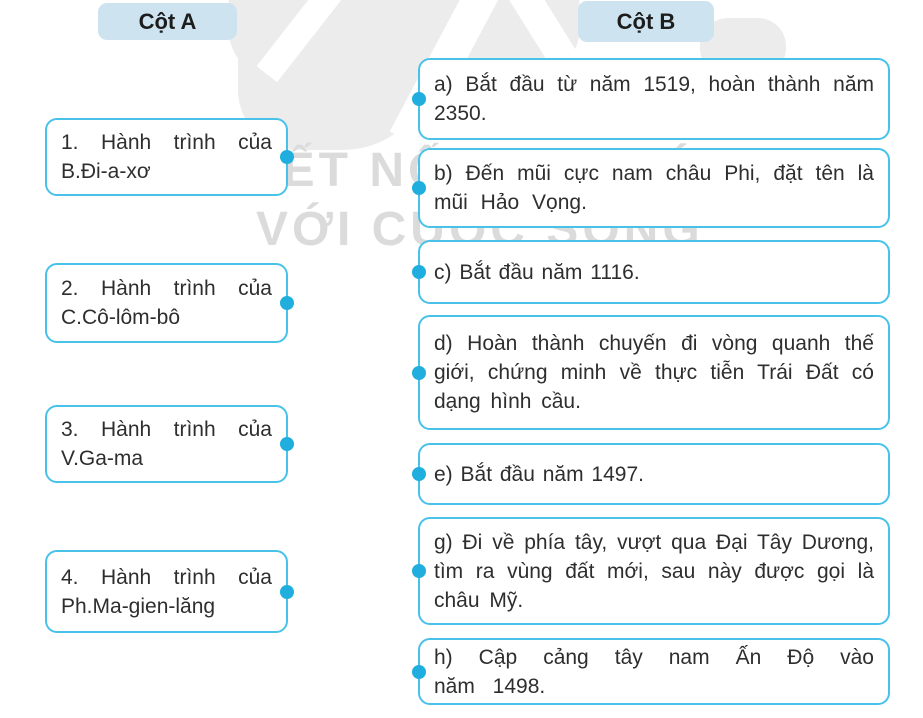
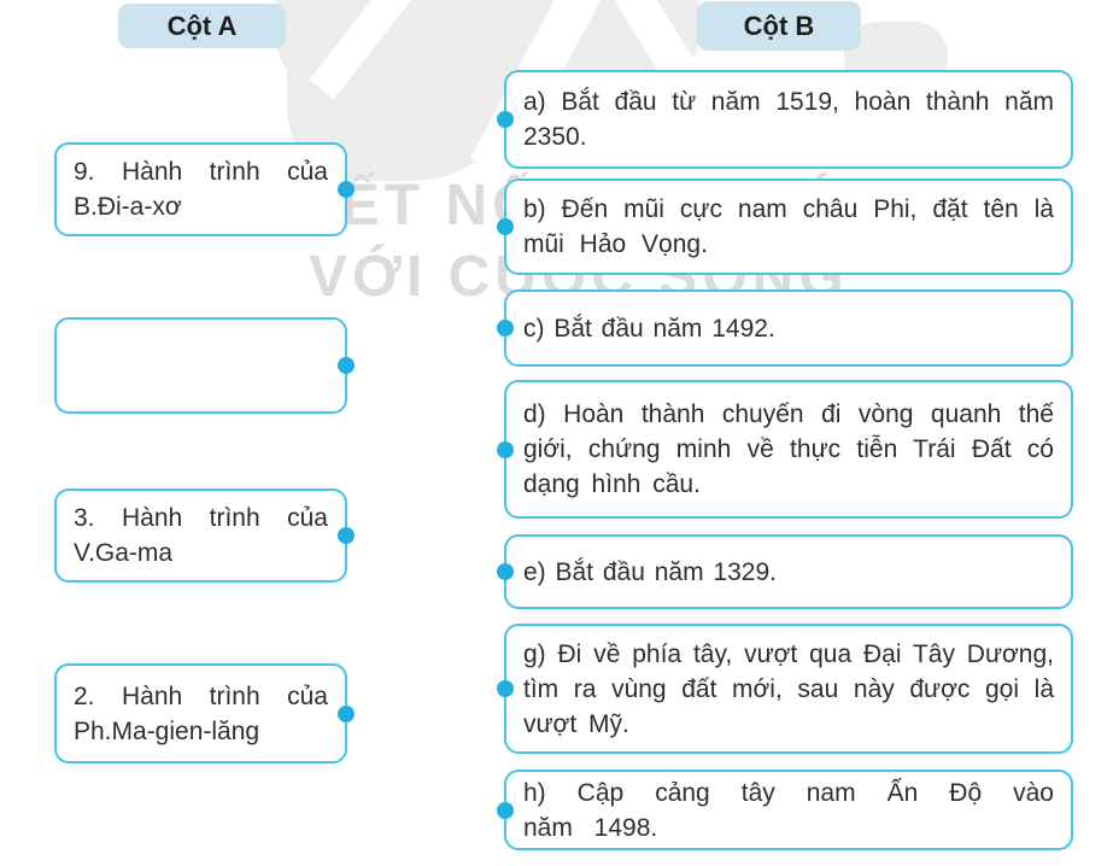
  VỚI CUỘC SỐNG
  Cột A
  Cột B
- 1. Hành trình của B.Đi-a-xơ
+ 9. Hành trình của B.Đi-a-xơ
- 2. Hành trình của C.Cô-lôm-bô
  3. Hành trình của V.Ga-ma
- 4. Hành trình của Ph.Ma-gien-lăng
+ 2. Hành trình của Ph.Ma-gien-lăng
  a) Bắt đầu từ năm 1519, hoàn thành năm 2350.
  b) Đến mũi cực nam châu Phi, đặt tên là mũi Hảo Vọng.
- c) Bắt đầu năm 1116.
+ c) Bắt đầu năm 1492.
  d) Hoàn thành chuyến đi vòng quanh thế giới, chứng minh về thực tiễn Trái Đất có dạng hình cầu.
- e) Bắt đầu năm 1497.
+ e) Bắt đầu năm 1329.
- g) Đi về phía tây, vượt qua Đại Tây Dương, tìm ra vùng đất mới, sau này được gọi là châu Mỹ.
+ g) Đi về phía tây, vượt qua Đại Tây Dương, tìm ra vùng đất mới, sau này được gọi là vượt Mỹ.
  h) Cập cảng tây nam Ấn Độ vào năm 1498.
